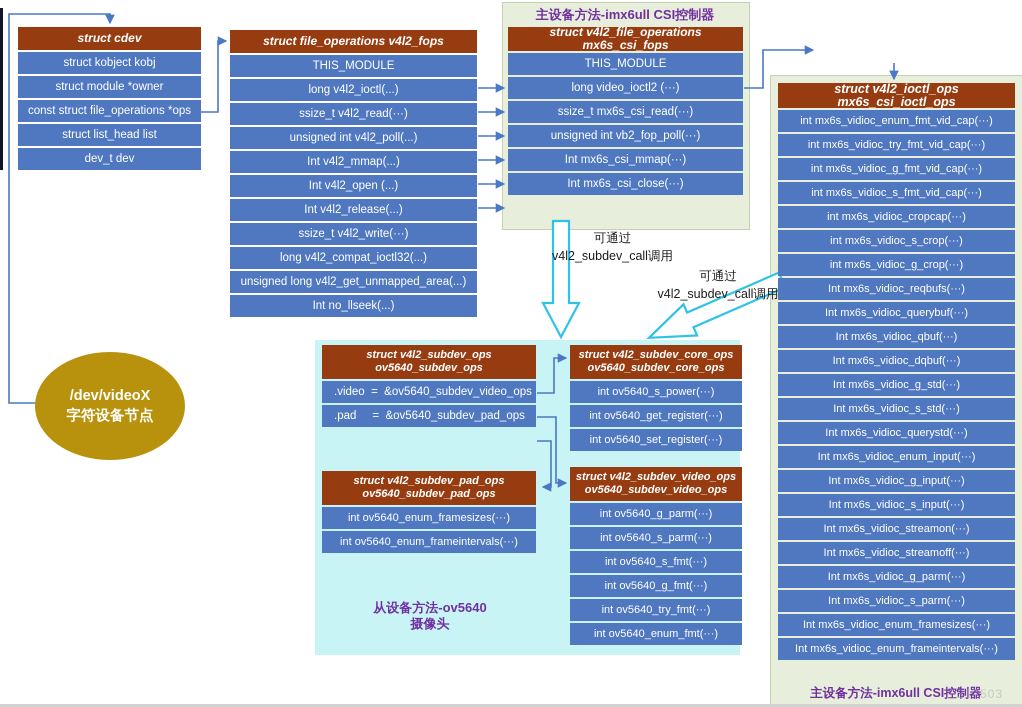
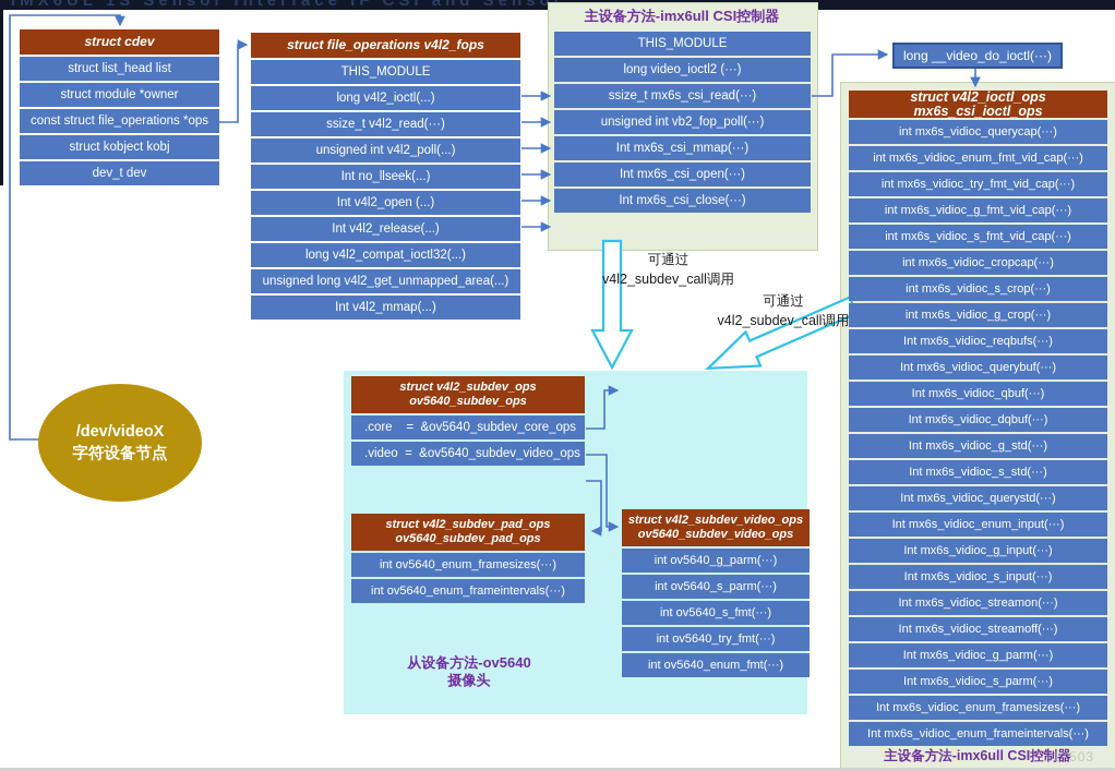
+ IMX6UL 1S Sensor Interface IF CSI and Sensor
  主设备方法-imx6ull CSI控制器
  主设备方法-imx6ull CSI控制器
  从设备方法-ov5640
  摄像头
  317503
  struct cdev
- struct kobject kobj
+ struct list_head list
  struct module *owner
  const struct file_operations *ops
- struct list_head list
+ struct kobject kobj
  dev_t dev
  struct file_operations v4l2_fops
  THIS_MODULE
  long v4l2_ioctl(...)
  ssize_t v4l2_read(···)
  unsigned int v4l2_poll(...)
- Int v4l2_mmap(...)
+ Int no_llseek(...)
  Int v4l2_open (...)
  Int v4l2_release(...)
- ssize_t v4l2_write(···)
  long v4l2_compat_ioctl32(...)
  unsigned long v4l2_get_unmapped_area(...)
- Int no_llseek(...)
+ Int v4l2_mmap(...)
- struct v4l2_file_operations mx6s_csi_fops
  THIS_MODULE
  long video_ioctl2 (···)
  ssize_t mx6s_csi_read(···)
  unsigned int vb2_fop_poll(···)
  Int mx6s_csi_mmap(···)
+ Int mx6s_csi_open(···)
  Int mx6s_csi_close(···)
+ long __video_do_ioctl(···)
  struct v4l2_ioctl_ops mx6s_csi_ioctl_ops
+ int mx6s_vidioc_querycap(···)
  int mx6s_vidioc_enum_fmt_vid_cap(···)
  int mx6s_vidioc_try_fmt_vid_cap(···)
  int mx6s_vidioc_g_fmt_vid_cap(···)
  int mx6s_vidioc_s_fmt_vid_cap(···)
  int mx6s_vidioc_cropcap(···)
  int mx6s_vidioc_s_crop(···)
  int mx6s_vidioc_g_crop(···)
  Int mx6s_vidioc_reqbufs(···)
  Int mx6s_vidioc_querybuf(···)
  Int mx6s_vidioc_qbuf(···)
  Int mx6s_vidioc_dqbuf(···)
  Int mx6s_vidioc_g_std(···)
  Int mx6s_vidioc_s_std(···)
  Int mx6s_vidioc_querystd(···)
  Int mx6s_vidioc_enum_input(···)
  Int mx6s_vidioc_g_input(···)
  Int mx6s_vidioc_s_input(···)
  Int mx6s_vidioc_streamon(···)
  Int mx6s_vidioc_streamoff(···)
  Int mx6s_vidioc_g_parm(···)
  Int mx6s_vidioc_s_parm(···)
  Int mx6s_vidioc_enum_framesizes(···)
  Int mx6s_vidioc_enum_frameintervals(···)
  struct v4l2_subdev_ops
  ov5640_subdev_ops
+ .core = &ov5640_subdev_core_ops
  .video = &ov5640_subdev_video_ops
- .pad = &ov5640_subdev_pad_ops
- struct v4l2_subdev_core_ops
- ov5640_subdev_core_ops
- int ov5640_s_power(···)
- int ov5640_get_register(···)
- int ov5640_set_register(···)
  struct v4l2_subdev_pad_ops
  ov5640_subdev_pad_ops
  int ov5640_enum_framesizes(···)
  int ov5640_enum_frameintervals(···)
  struct v4l2_subdev_video_ops
  ov5640_subdev_video_ops
  int ov5640_g_parm(···)
  int ov5640_s_parm(···)
  int ov5640_s_fmt(···)
- int ov5640_g_fmt(···)
  int ov5640_try_fmt(···)
  int ov5640_enum_fmt(···)
  /dev/videoX
  字符设备节点
  可通过
  v4l2_subdev_call调用
  可通过
  v4l2_subdev_call调用
